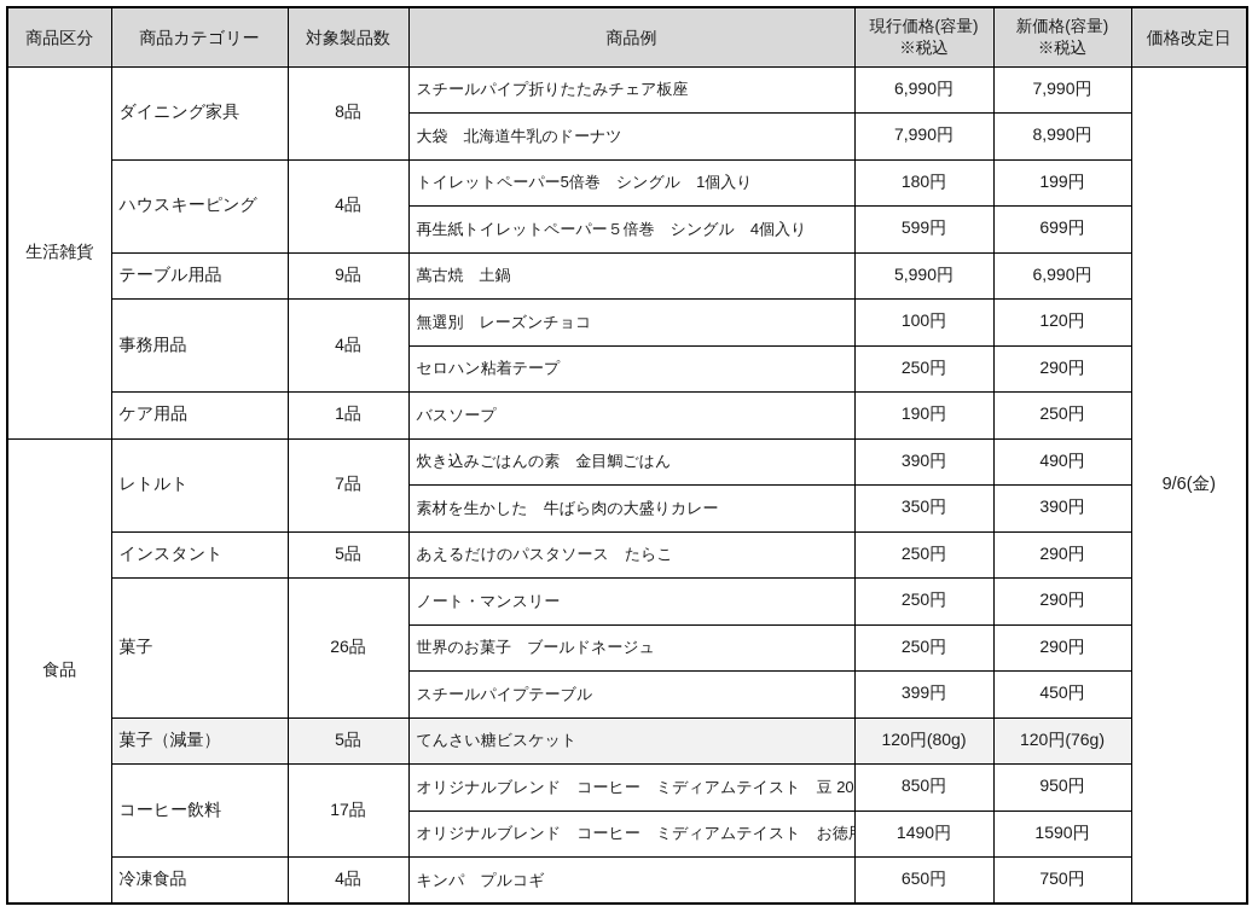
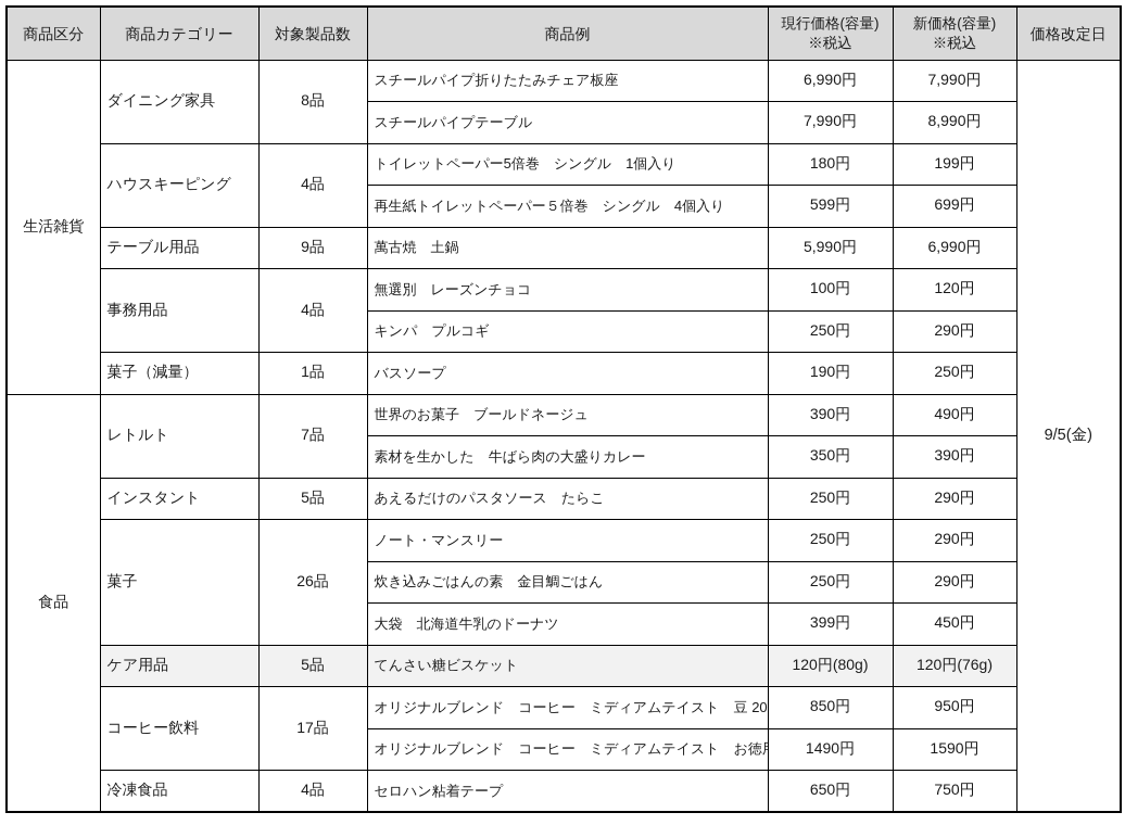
  商品区分	商品カテゴリー	対象製品数	商品例	現行価格(容量) ※税込	新価格(容量) ※税込	価格改定日
- 生活雑貨	ダイニング家具	8品	スチールパイプ折りたたみチェア板座	6,990円	7,990円	9/6(金)
+ 生活雑貨	ダイニング家具	8品	スチールパイプ折りたたみチェア板座	6,990円	7,990円	9/5(金)
- 大袋 北海道牛乳のドーナツ	7,990円	8,990円
+ スチールパイプテーブル	7,990円	8,990円
  ハウスキーピング	4品	トイレットペーパー5倍巻 シングル 1個入り	180円	199円
  再生紙トイレットペーパー５倍巻 シングル 4個入り	599円	699円
  テーブル用品	9品	萬古焼 土鍋	5,990円	6,990円
  事務用品	4品	無選別 レーズンチョコ	100円	120円
- セロハン粘着テープ	250円	290円
+ キンパ プルコギ	250円	290円
- ケア用品	1品	バスソープ	190円	250円
+ 菓子（減量）	1品	バスソープ	190円	250円
- 食品	レトルト	7品	炊き込みごはんの素 金目鯛ごはん	390円	490円
+ 食品	レトルト	7品	世界のお菓子 ブールドネージュ	390円	490円
  素材を生かした 牛ばら肉の大盛りカレー	350円	390円
  インスタント	5品	あえるだけのパスタソース たらこ	250円	290円
  菓子	26品	ノート・マンスリー	250円	290円
- 世界のお菓子 ブールドネージュ	250円	290円
+ 炊き込みごはんの素 金目鯛ごはん	250円	290円
- スチールパイプテーブル	399円	450円
+ 大袋 北海道牛乳のドーナツ	399円	450円
- 菓子（減量）	5品	てんさい糖ビスケット	120円(80g)	120円(76g)
+ ケア用品	5品	てんさい糖ビスケット	120円(80g)	120円(76g)
  コーヒー飲料	17品	オリジナルブレンド コーヒー ミディアムテイスト 豆 20	850円	950円
  オリジナルブレンド コーヒー ミディアムテイスト お徳	1490円	1590円
- 冷凍食品	4品	キンパ プルコギ	650円	750円
+ 冷凍食品	4品	セロハン粘着テープ	650円	750円
